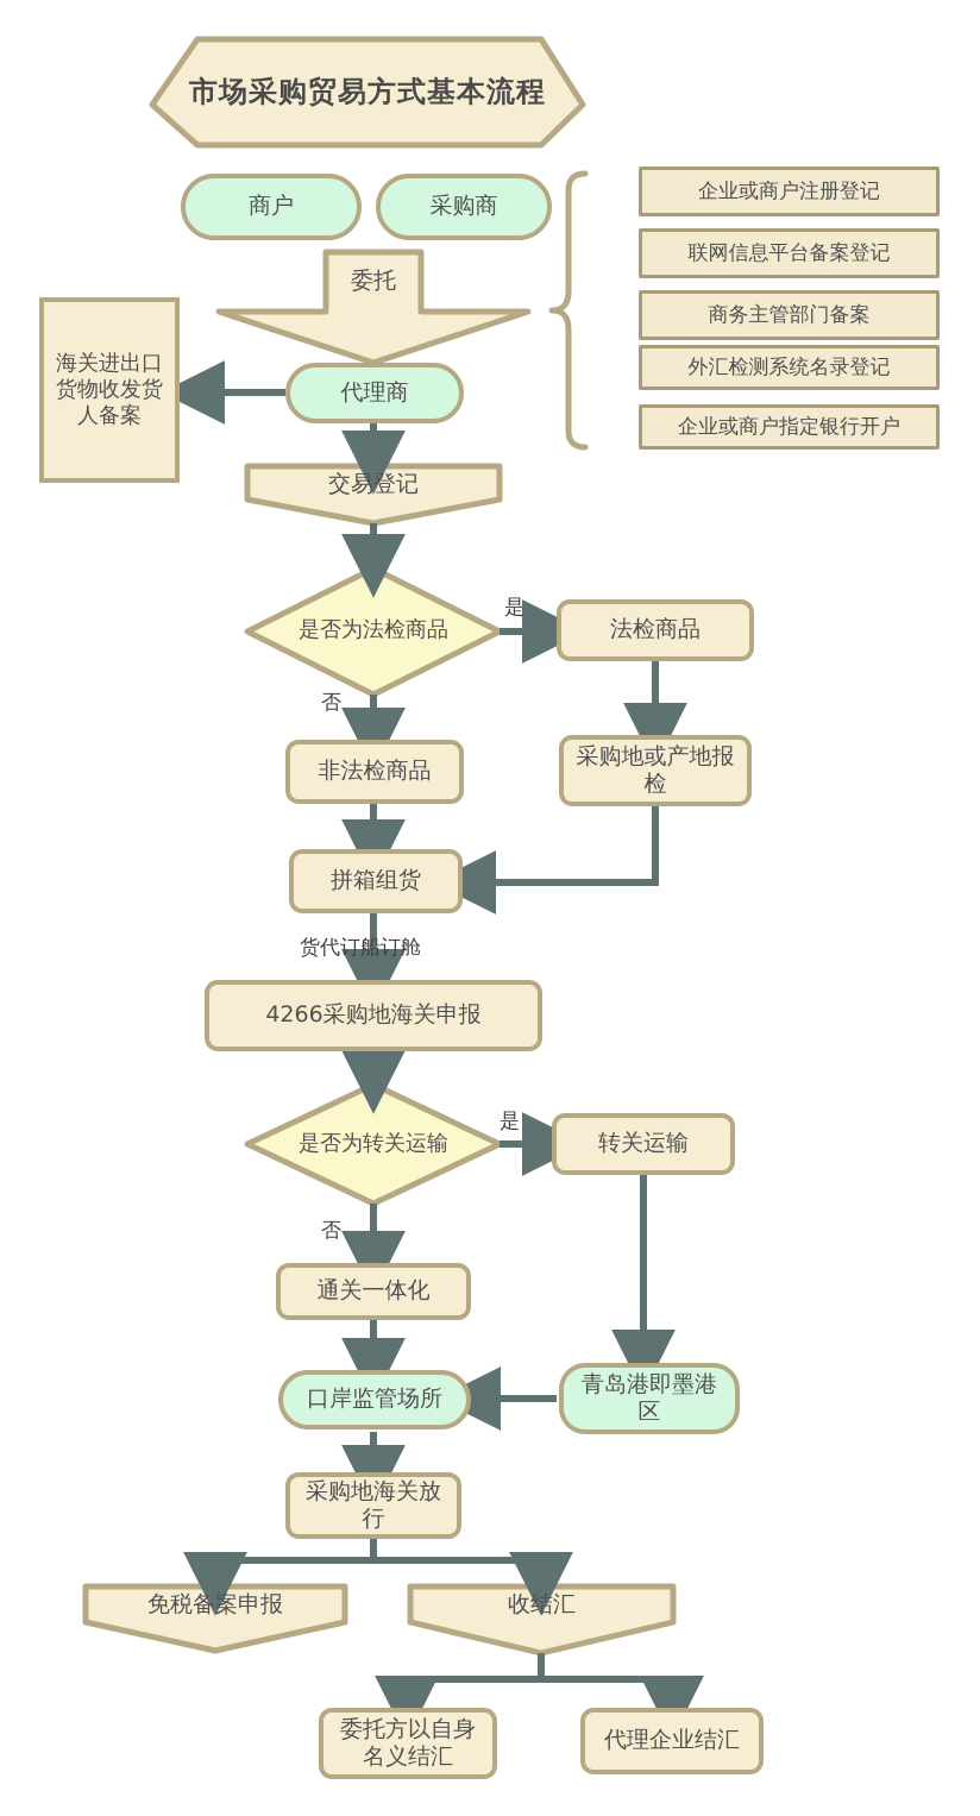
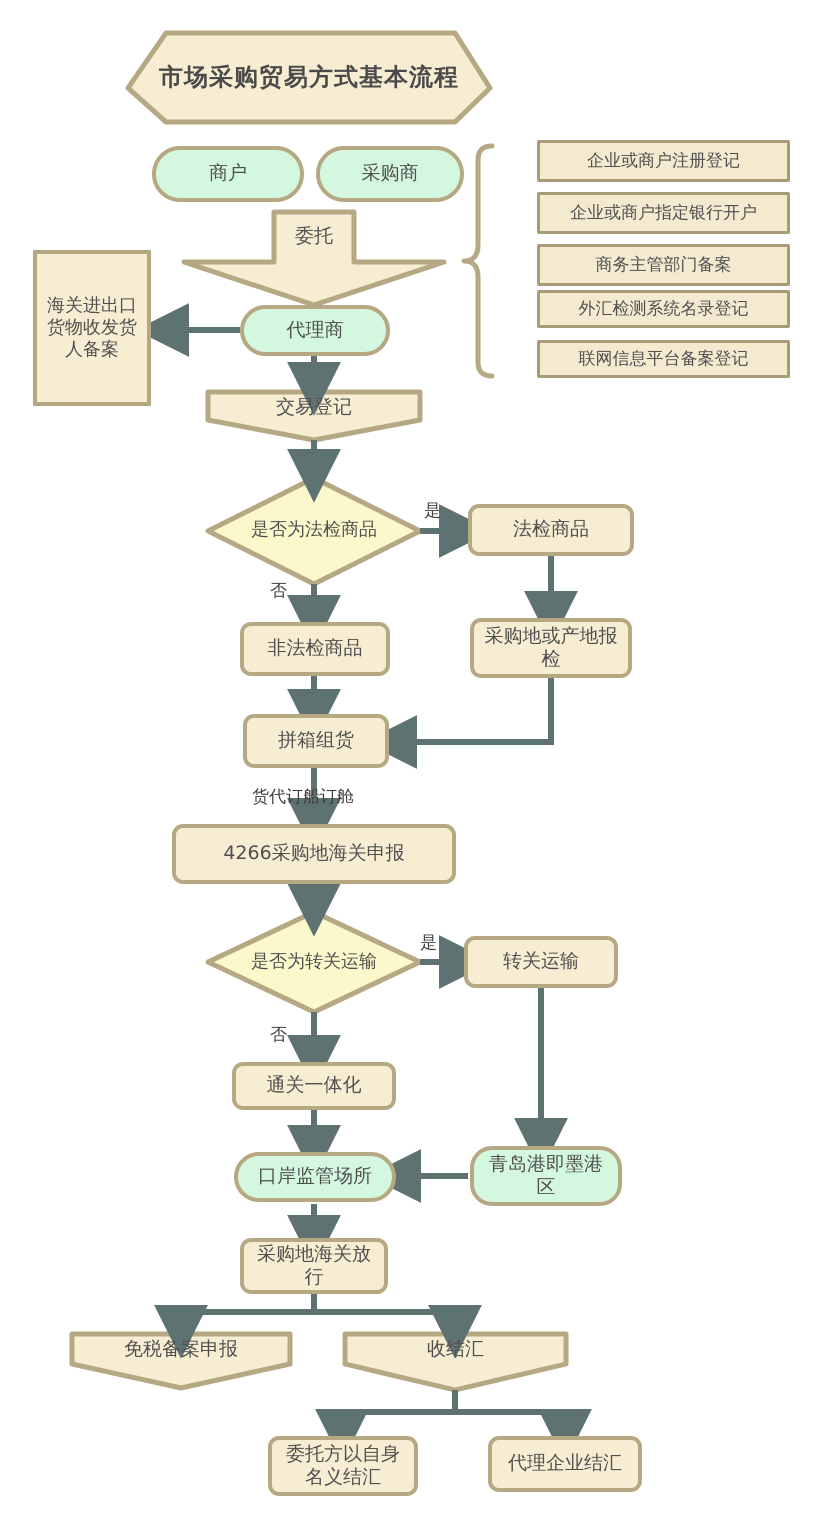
  市场采购贸易方式基本流程
  委托
  交易登记
  是否为法检商品
  是否为转关运输
  免税备案申报
  收结汇
  商户
  采购商
  代理商
  海关进出口货物收发货人备案
  法检商品
  非法检商品
  采购地或产地报检
  拼箱组货
  4266采购地海关申报
  转关运输
  通关一体化
  青岛港即墨港区
  口岸监管场所
  采购地海关放行
  委托方以自身名义结汇
  代理企业结汇
  企业或商户注册登记
- 联网信息平台备案登记
+ 企业或商户指定银行开户
  商务主管部门备案
  外汇检测系统名录登记
- 企业或商户指定银行开户
+ 联网信息平台备案登记
  是
  否
  货代订船订舱
  是
  否
